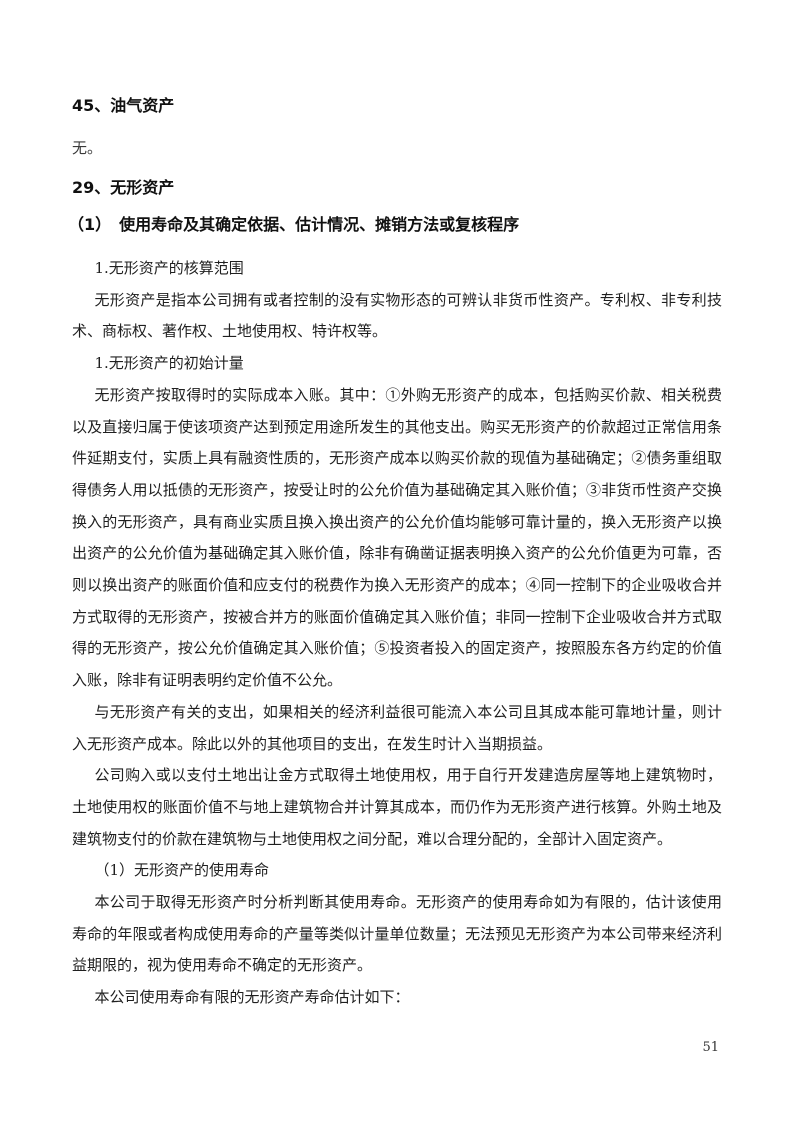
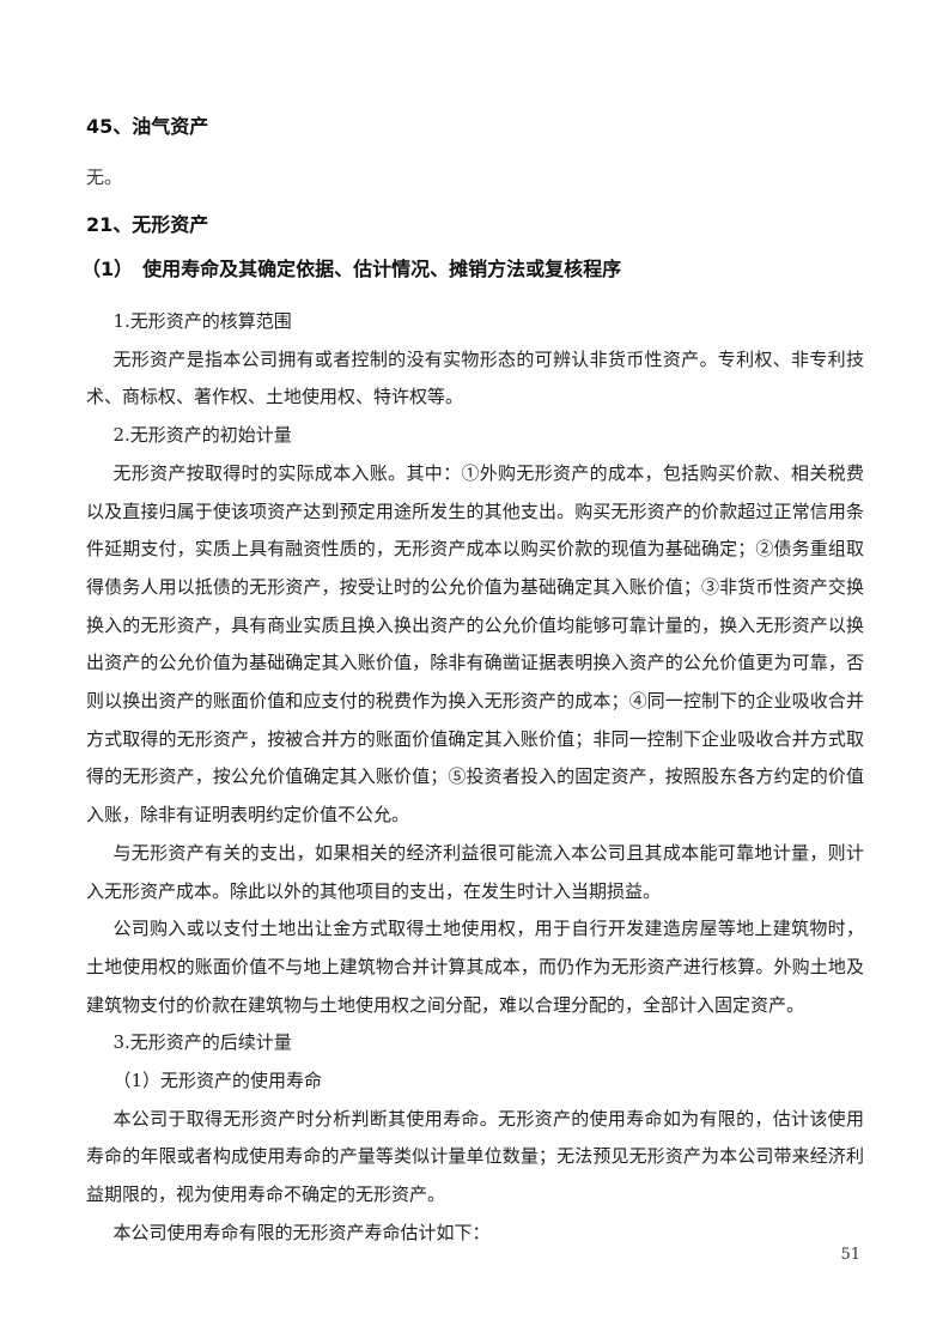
  45、油气资产
  无。
- 29、无形资产
+ 21、无形资产
  （1） 使用寿命及其确定依据、估计情况、摊销方法或复核程序
  1.无形资产的核算范围
  无形资产是指本公司拥有或者控制的没有实物形态的可辨认非货币性资产。专利权、非专利技术、商标权、著作权、土地使用权、特许权等。
- 1.无形资产的初始计量
+ 2.无形资产的初始计量
  无形资产按取得时的实际成本入账。其中：①外购无形资产的成本，包括购买价款、相关税费以及直接归属于使该项资产达到预定用途所发生的其他支出。购买无形资产的价款超过正常信用条件延期支付，实质上具有融资性质的，无形资产成本以购买价款的现值为基础确定；②债务重组取得债务人用以抵债的无形资产，按受让时的公允价值为基础确定其入账价值；③非货币性资产交换换入的无形资产，具有商业实质且换入换出资产的公允价值均能够可靠计量的，换入无形资产以换出资产的公允价值为基础确定其入账价值，除非有确凿证据表明换入资产的公允价值更为可靠，否则以换出资产的账面价值和应支付的税费作为换入无形资产的成本；④同一控制下的企业吸收合并方式取得的无形资产，按被合并方的账面价值确定其入账价值；非同一控制下企业吸收合并方式取得的无形资产，按公允价值确定其入账价值；⑤投资者投入的固定资产，按照股东各方约定的价值入账，除非有证明表明约定价值不公允。
  与无形资产有关的支出，如果相关的经济利益很可能流入本公司且其成本能可靠地计量，则计入无形资产成本。除此以外的其他项目的支出，在发生时计入当期损益。
  公司购入或以支付土地出让金方式取得土地使用权，用于自行开发建造房屋等地上建筑物时，土地使用权的账面价值不与地上建筑物合并计算其成本，而仍作为无形资产进行核算。外购土地及建筑物支付的价款在建筑物与土地使用权之间分配，难以合理分配的，全部计入固定资产。
+ 3.无形资产的后续计量
  （1）无形资产的使用寿命
  本公司于取得无形资产时分析判断其使用寿命。无形资产的使用寿命如为有限的，估计该使用寿命的年限或者构成使用寿命的产量等类似计量单位数量；无法预见无形资产为本公司带来经济利益期限的，视为使用寿命不确定的无形资产。
  本公司使用寿命有限的无形资产寿命估计如下：
  51
